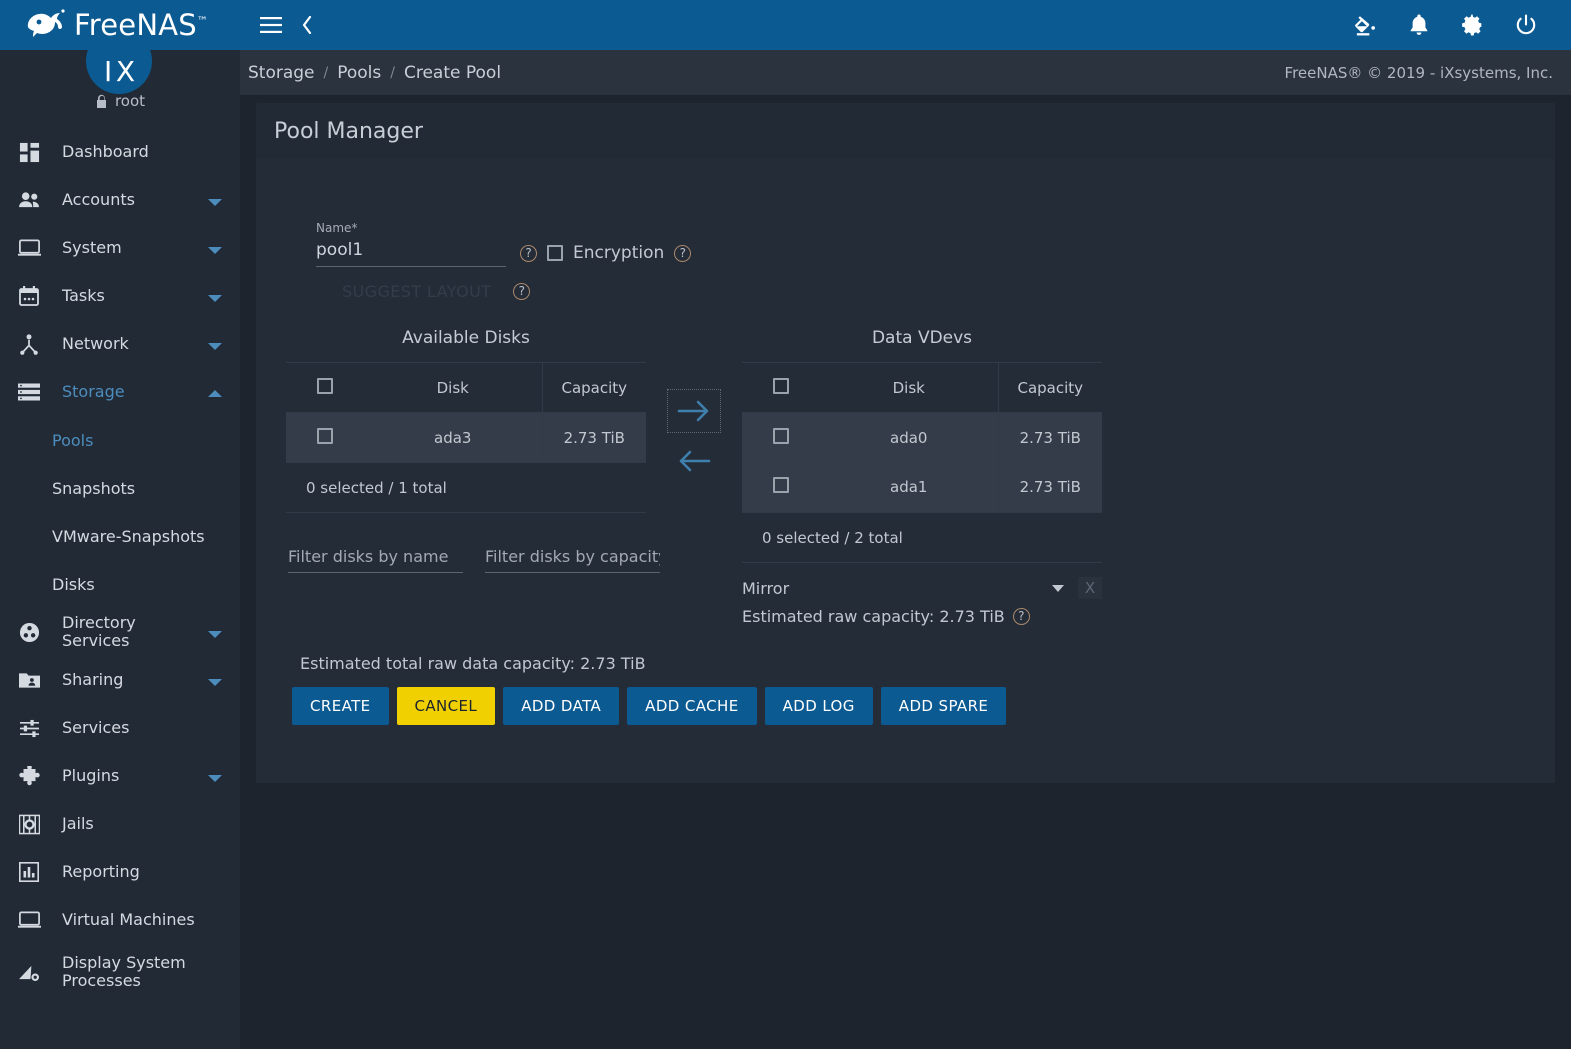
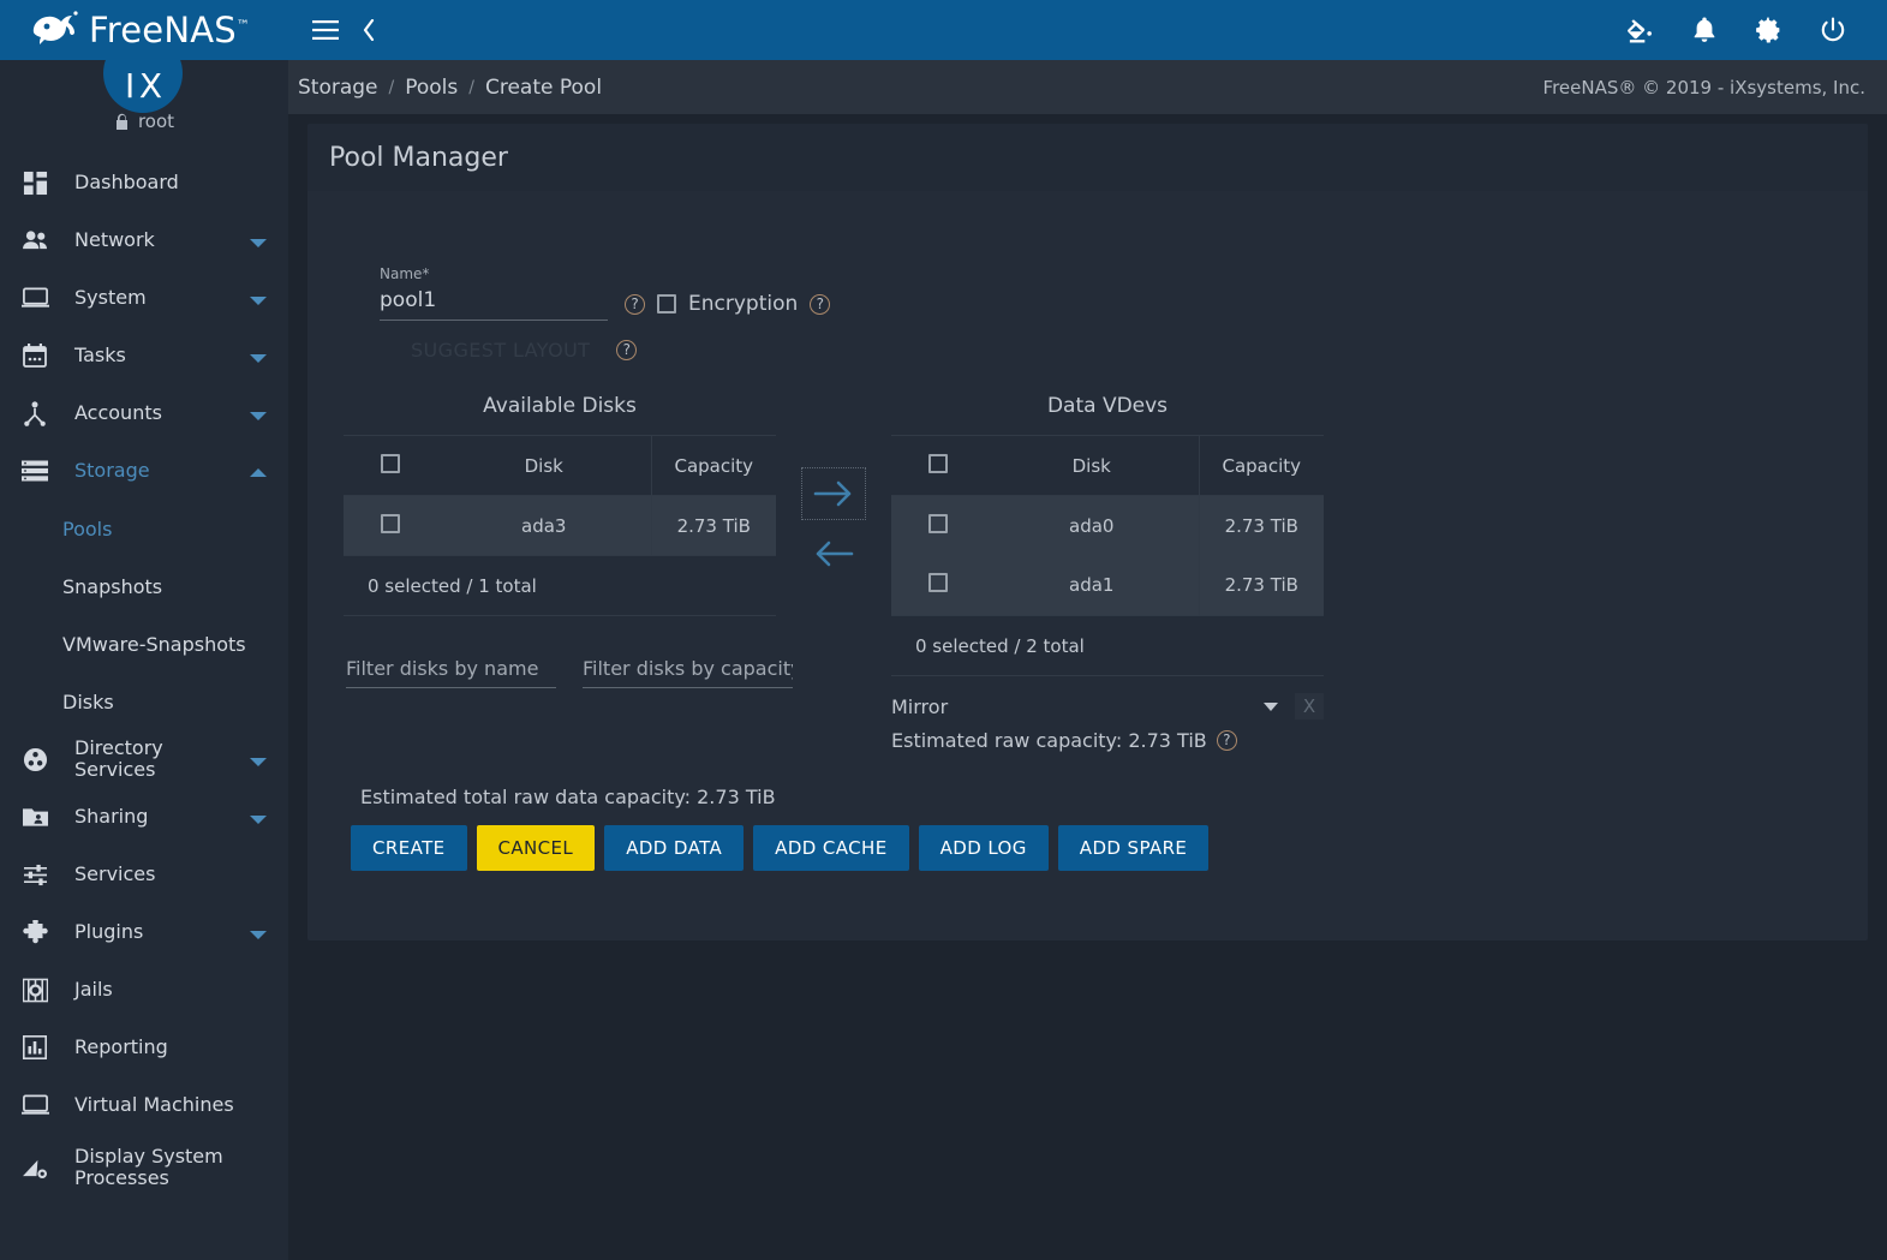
  FreeNAS™
  I X
  root
  Dashboard
- Accounts
+ Network
  System
  Tasks
- Network
+ Accounts
  Storage
  Pools
  Snapshots
  VMware-Snapshots
  Disks
  Directory Services
  Sharing
  Services
  Plugins
  Jails
  Reporting
  Virtual Machines
  Display System Processes
  Storage
  /
  Pools
  /
  Create Pool
  FreeNAS® © 2019 - iXsystems, Inc.
  Pool Manager
  Name*
  pool1
  ?
  Encryption
  ?
  ?
  Available Disks
  	Disk	Capacity
  	ada3	2.73 TiB
  0 selected / 1 total
  Filter disks by name
  Filter disks by capacit
  Data VDevs
  	Disk	Capacity
  	ada0	2.73 TiB
  	ada1	2.73 TiB
  0 selected / 2 total
  Mirror
  X
  Estimated raw capacity: 2.73 TiB
  ?
  Estimated total raw data capacity: 2.73 TiB
  CREATE
  CANCEL
  ADD DATA
  ADD CACHE
  ADD LOG
  ADD SPARE
